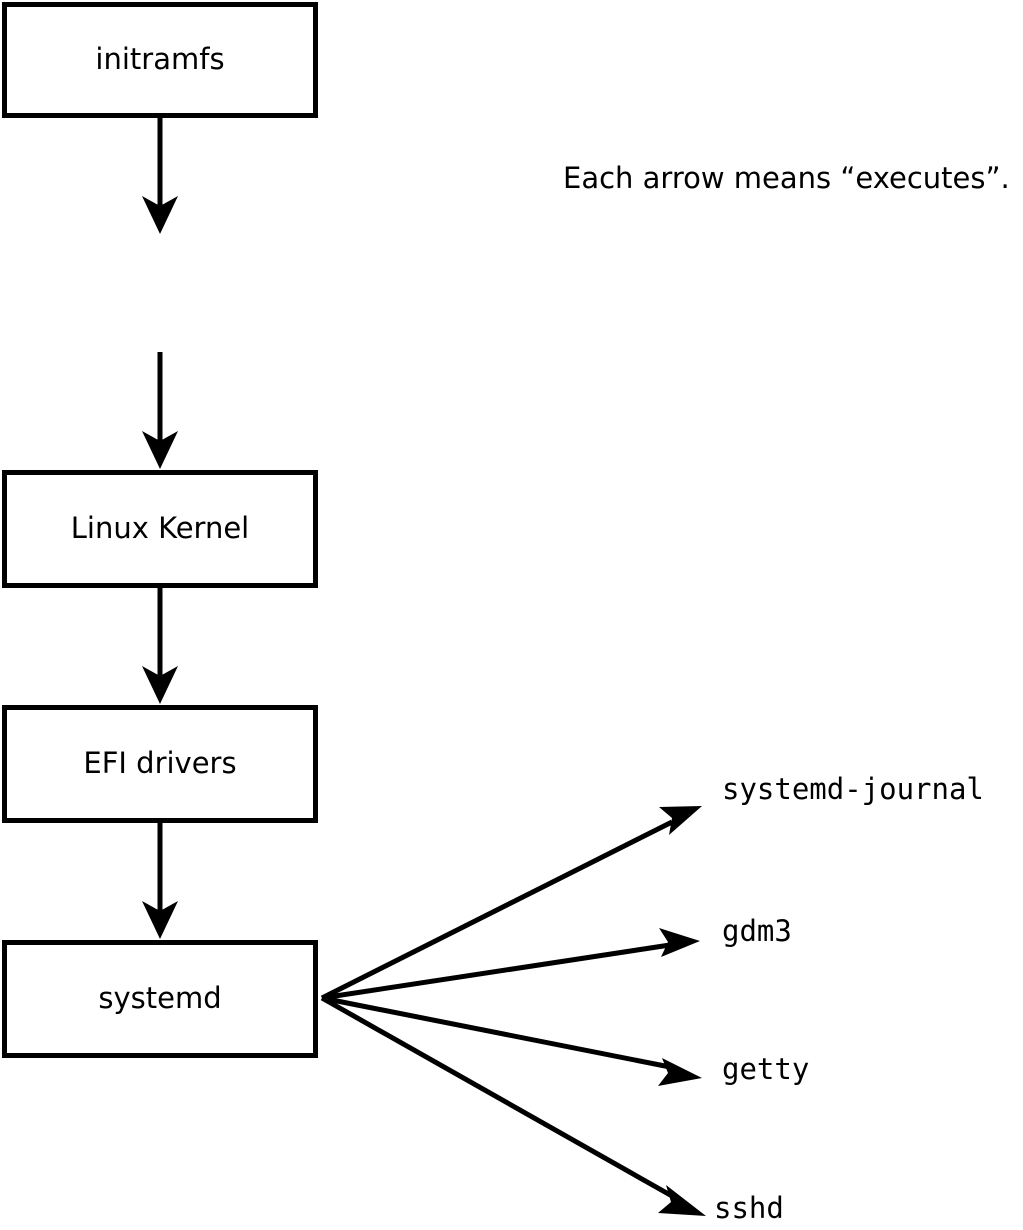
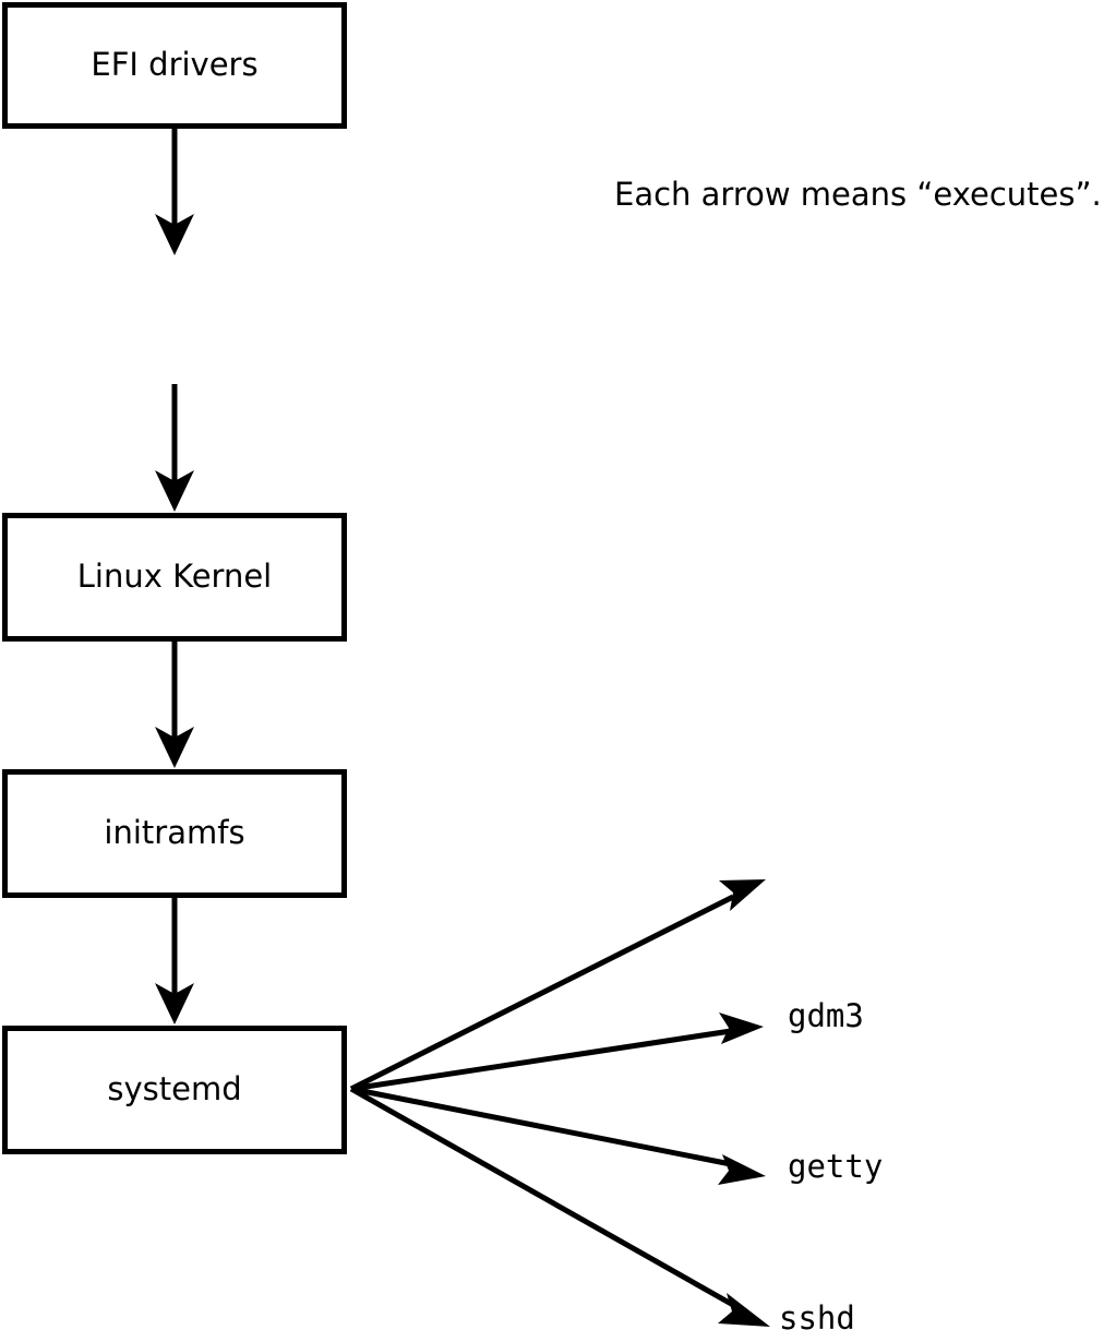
- initramfs
+ EFI drivers
  Linux Kernel
- EFI drivers
+ initramfs
  systemd
- systemd-journal
  gdm3
  getty
  sshd
  Each arrow means “executes”.
